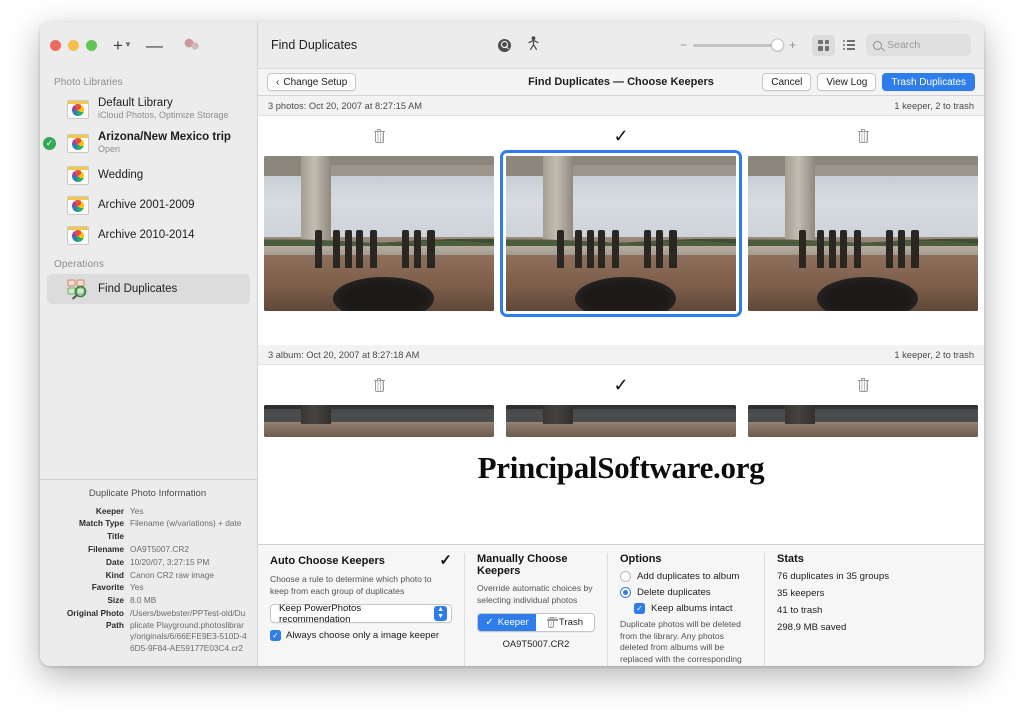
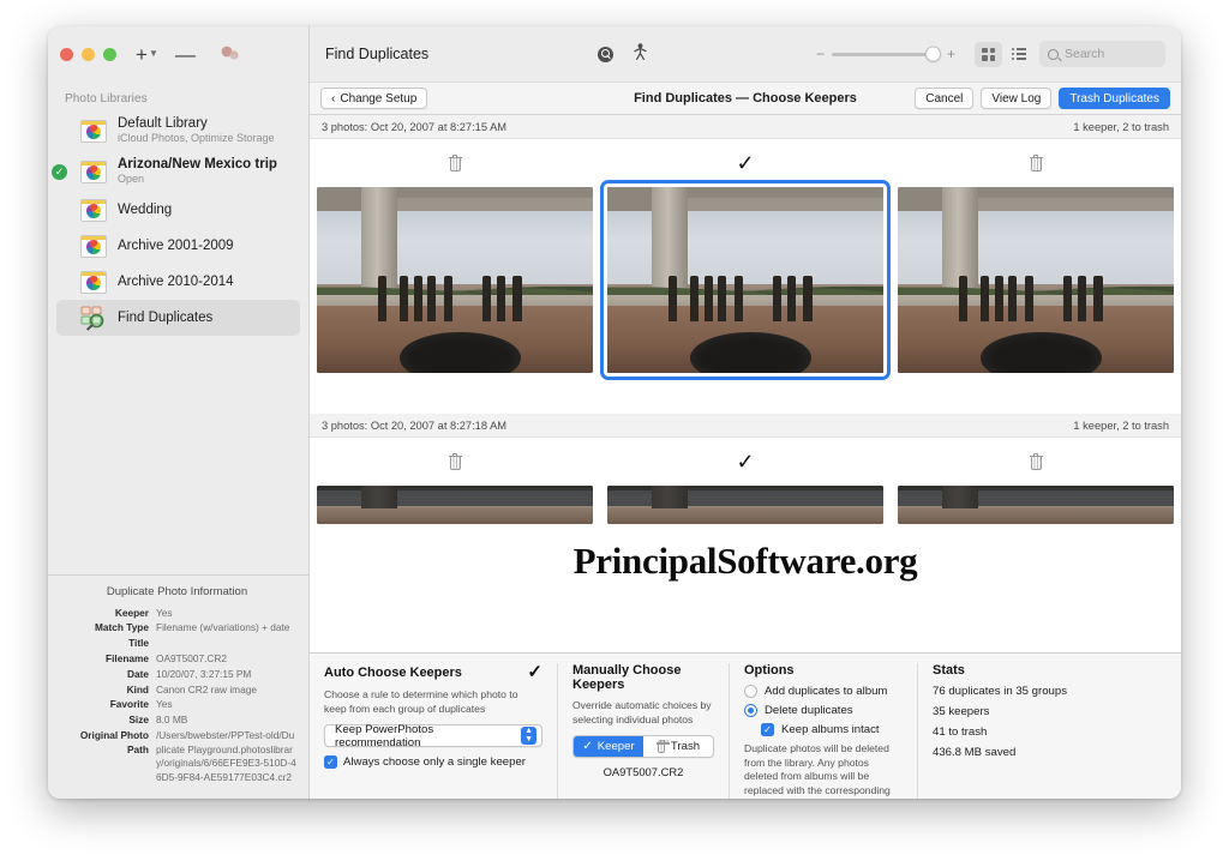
  +
  ▼
  —
  Photo Libraries
  Default Library
  iCloud Photos, Optimize Storage
  ✓
  Arizona/New Mexico trip
  Open
  Wedding
  Archive 2001-2009
  Archive 2010-2014
- Operations
  Find Duplicates
  Duplicate Photo Information
  Keeper
  Yes
  Match Type
  Filename (w/variations) + date
  Title
  Filename
  OA9T5007.CR2
  Date
  10/20/07, 3:27:15 PM
  Kind
  Canon CR2 raw image
  Favorite
  Yes
  Size
  8.0 MB
  Original Photo Path
  /Users/bwebster/PPTest-old/Duplicate Playground.photoslibrary/originals/6/66EFE9E3-510D-46D5-9F84-AE59177E03C4.cr2
  Find Duplicates
  −
  +
  Search
  ‹
  Change Setup
  Find Duplicates — Choose Keepers
  Cancel
  View Log
  Trash Duplicates
  3 photos: Oct 20, 2007 at 8:27:15 AM
  1 keeper, 2 to trash
  ✓
  PrincipalSoftware.org
- 3 album: Oct 20, 2007 at 8:27:18 AM
+ 3 photos: Oct 20, 2007 at 8:27:18 AM
  1 keeper, 2 to trash
  ✓
  Auto Choose Keepers
  ✓
  Choose a rule to determine which photo to keep from each group of duplicates
  Keep PowerPhotos recommendation
  ✓
- Always choose only a image keeper
+ Always choose only a single keeper
  Manually Choose Keepers
  Override automatic choices by selecting individual photos
  ✓
  Keeper
  Trash
  OA9T5007.CR2
  Options
  Add duplicates to album
  Delete duplicates
  ✓
  Keep albums intact
  Duplicate photos will be deleted from the library. Any photos deleted from albums will be replaced with the corresponding
  Stats
  76 duplicates in 35 groups
  35 keepers
  41 to trash
- 298.9 MB saved
+ 436.8 MB saved
